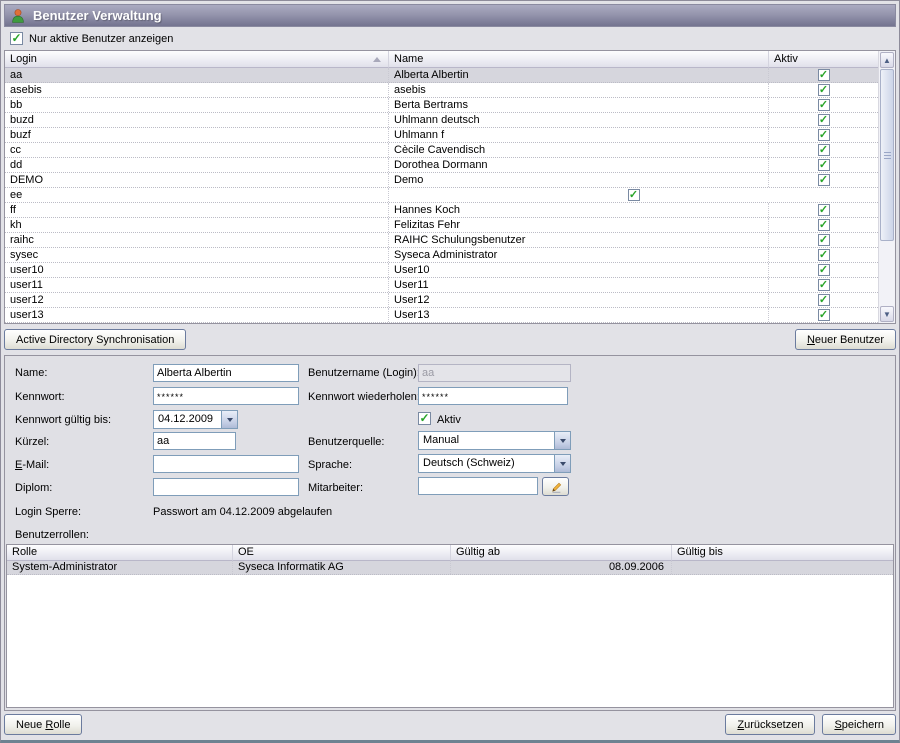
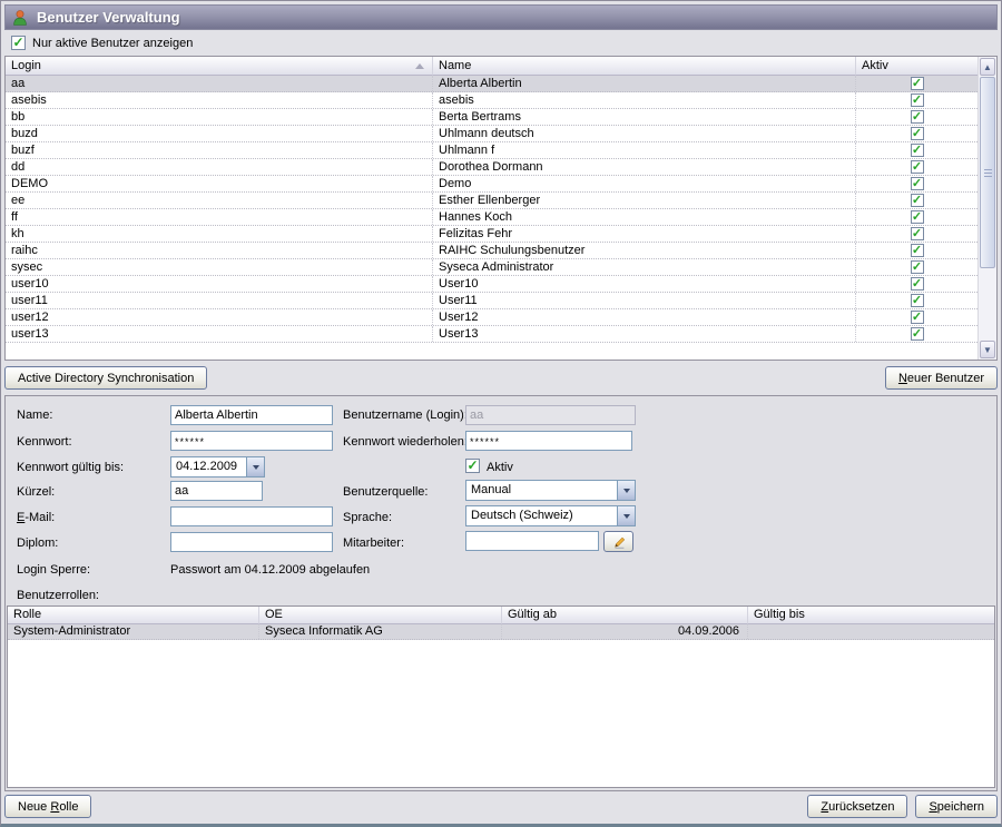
  Benutzer Verwaltung
  Nur aktive Benutzer anzeigen
  Login
  Name
  Aktiv
  aa
  Alberta Albertin
  asebis
  asebis
  bb
  Berta Bertrams
  buzd
  Uhlmann deutsch
  buzf
  Uhlmann f
- cc
- Cècile Cavendisch
  dd
  Dorothea Dormann
  DEMO
  Demo
  ee
+ Esther Ellenberger
  ff
  Hannes Koch
  kh
  Felizitas Fehr
  raihc
  RAIHC Schulungsbenutzer
  sysec
  Syseca Administrator
  user10
  User10
  user11
  User11
  user12
  User12
  user13
  User13
  ▲
  ▼
  Active Directory Synchronisation
  Neuer Benutzer
  Name:
  Alberta Albertin
  Benutzername (Login)
  aa
  Kennwort:
  ******
  Kennwort wiederholen
  ******
  Kennwort gültig bis:
  04.12.2009
  Aktiv
  Kürzel:
  aa
  Benutzerquelle:
  Manual
  E-Mail:
  Sprache:
  Deutsch (Schweiz)
  Diplom:
  Mitarbeiter:
  Login Sperre:
  Passwort am 04.12.2009 abgelaufen
  Benutzerrollen:
  Rolle
  OE
  Gültig ab
  Gültig bis
  System-Administrator
  Syseca Informatik AG
- 08.09.2006
+ 04.09.2006
  Neue Rolle
  Zurücksetzen
  Speichern
